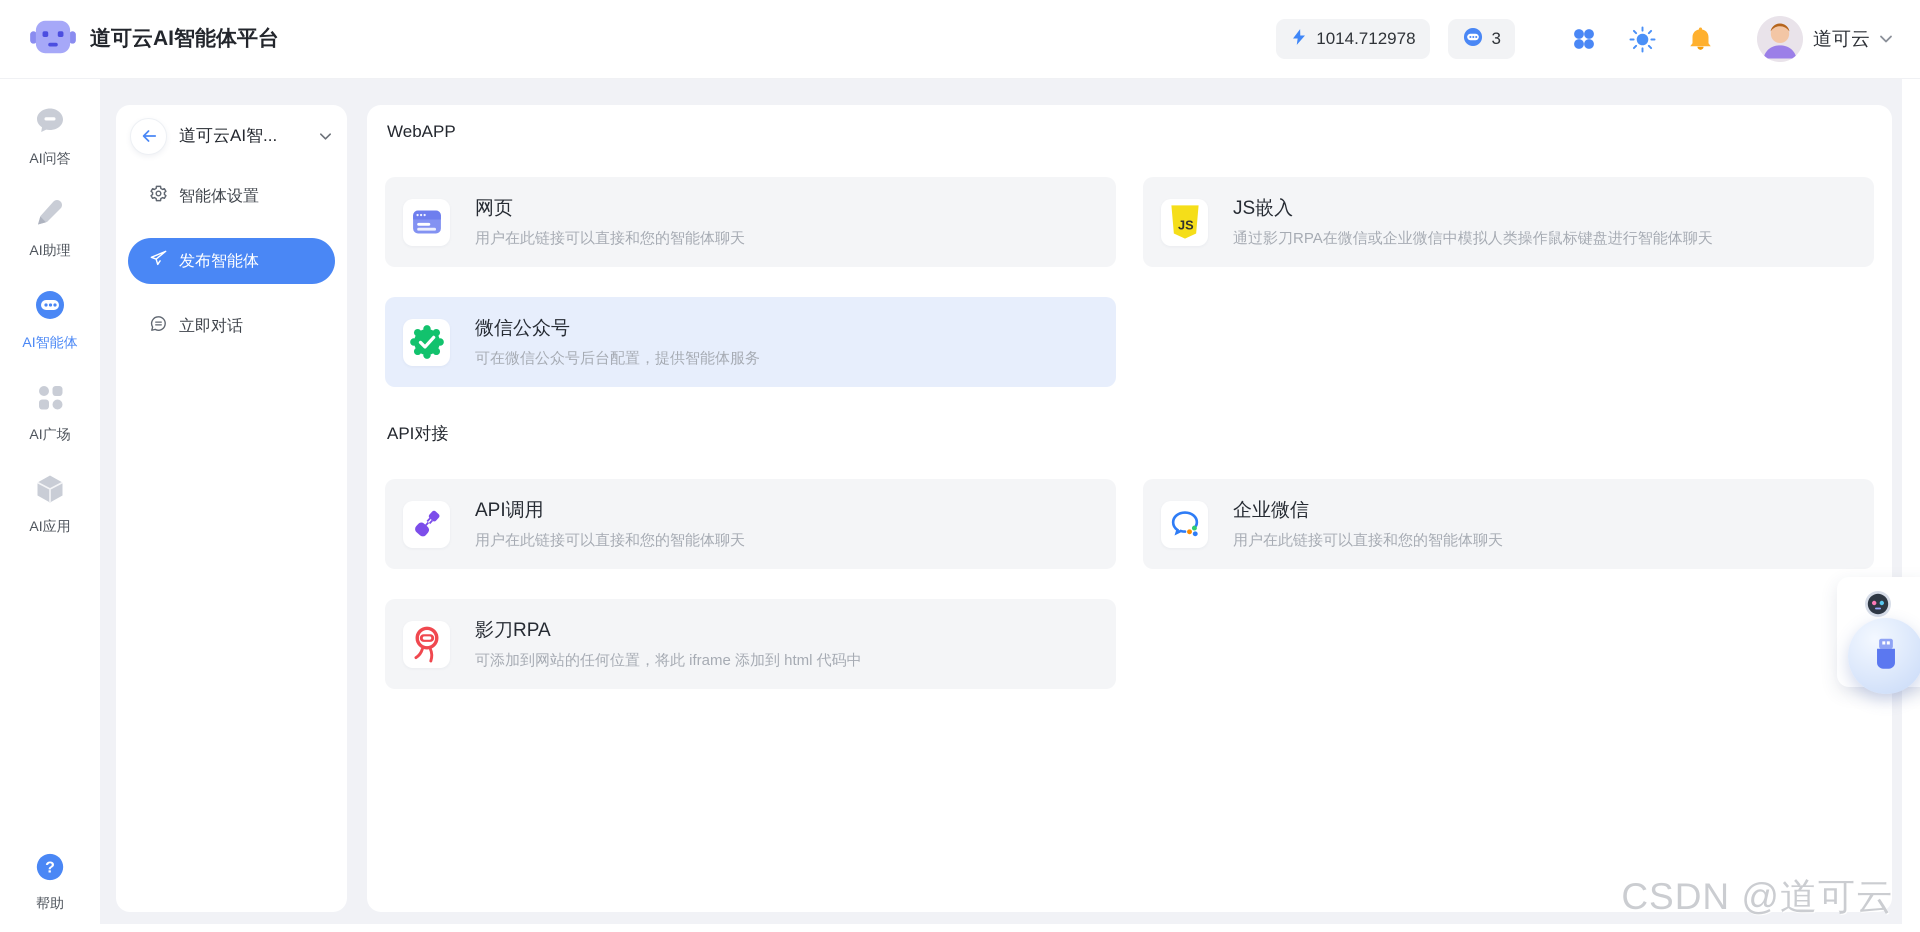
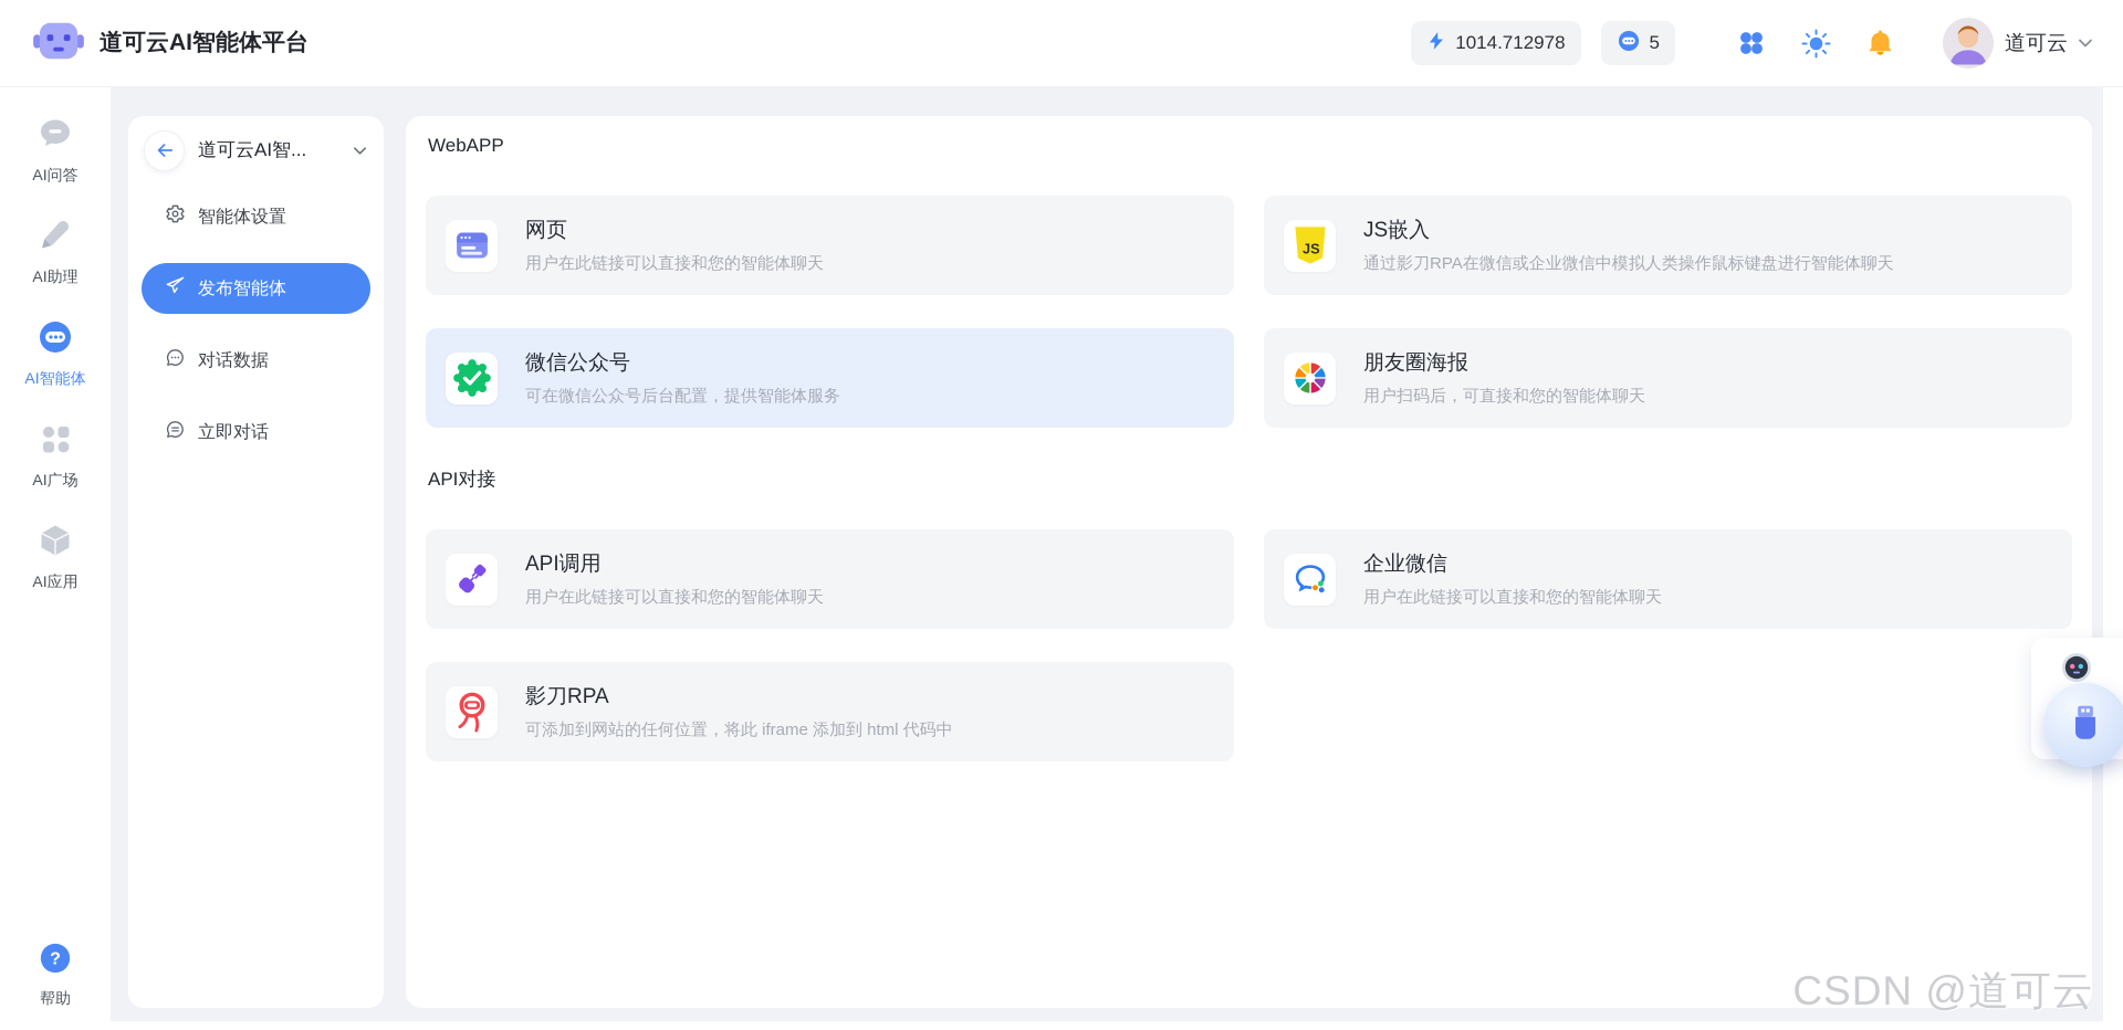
  道可云AI智能体平台
  1014.712978
- 3
+ 5
  道可云
  AI问答
  AI助理
  AI智能体
  AI广场
  AI应用
  ?
  帮助
  道可云AI智...
  智能体设置
  发布智能体
+ 对话数据
  立即对话
  WebAPP
  网页
  用户在此链接可以直接和您的智能体聊天
  JS
  JS嵌入
  通过影刀RPA在微信或企业微信中模拟人类操作鼠标键盘进行智能体聊天
  微信公众号
  可在微信公众号后台配置，提供智能体服务
+ 朋友圈海报
+ 用户扫码后，可直接和您的智能体聊天
  API对接
  API调用
  用户在此链接可以直接和您的智能体聊天
  企业微信
  用户在此链接可以直接和您的智能体聊天
  影刀RPA
  可添加到网站的任何位置，将此 iframe 添加到 html 代码中
  CSDN @道可云
